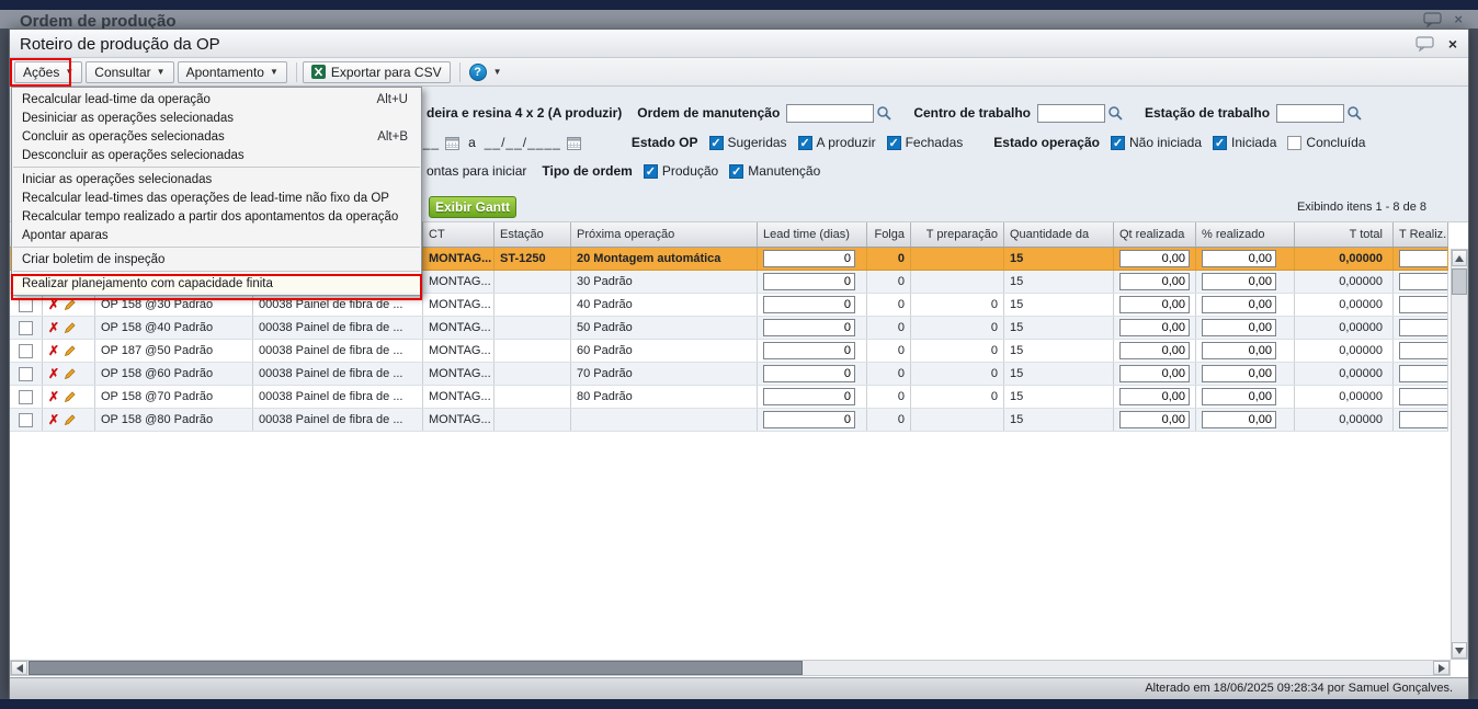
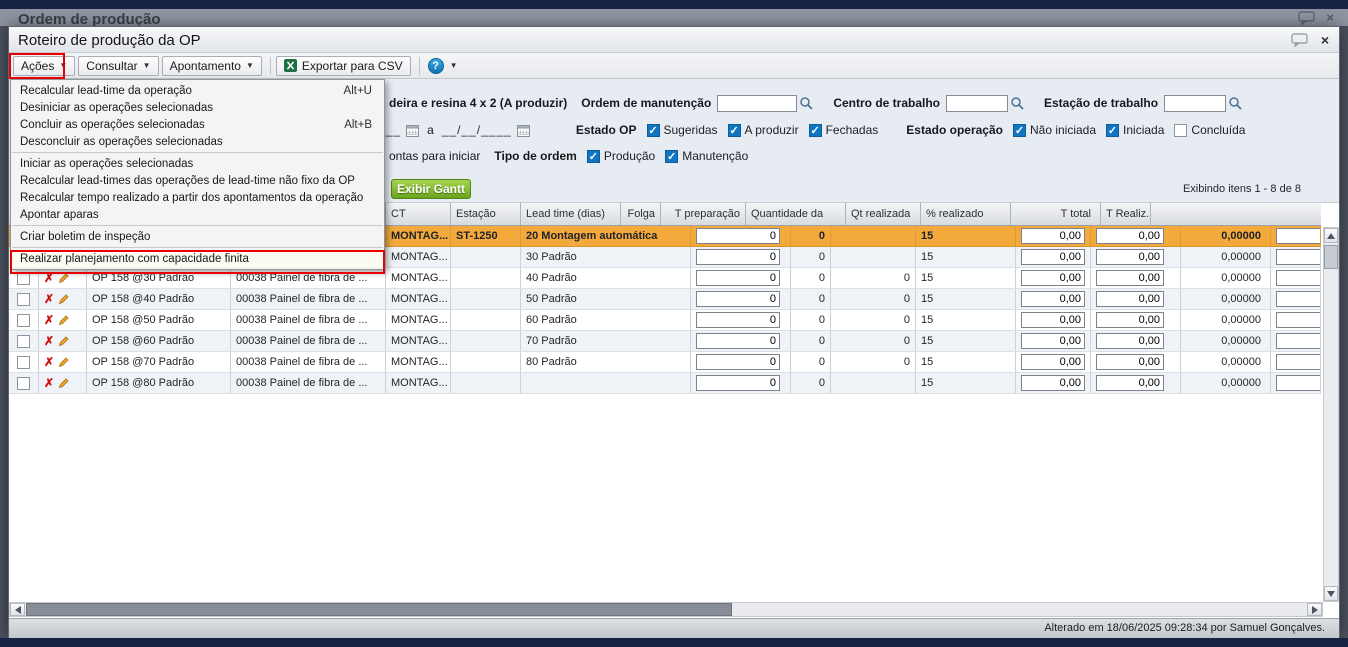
  Ordem de produção
  ×
  Roteiro de produção da OP
  ×
  Ações
  ▼
  Consultar
  ▼
  Apontamento
  ▼
  Exportar para CSV
  ?
  ▼
  deira e resina 4 x 2 (A produzir)
  Ordem de manutenção
  Centro de trabalho
  Estação de trabalho
  a
  __/__/____
  Estado OP
  Sugeridas
  A produzir
  Fechadas
  Estado operação
  Não iniciada
  Iniciada
  Concluída
  ontas para iniciar
  Tipo de ordem
  Produção
  Manutenção
  Exibir Gantt
  Exibindo itens 1 - 8 de 8
  CT
  Estação
- Próxima operação
  Lead time (dias)
  Folga
  T preparação
  Quantidade da
  Qt realizada
  % realizado
  T total
  T Realiz..
  MONTAG...
  ST-1250
  20 Montagem automática
  0
  0
  15
  0,00
  0,00
  0,00000
  MONTAG...
  30 Padrão
  0
  0
  15
  0,00
  0,00
  0,00000
  ✗
  OP 158 @30 Padrão
  00038 Painel de fibra de ...
  MONTAG...
  40 Padrão
  0
  0
  0
  15
  0,00
  0,00
  0,00000
  ✗
  OP 158 @40 Padrão
  00038 Painel de fibra de ...
  MONTAG...
  50 Padrão
  0
  0
  0
  15
  0,00
  0,00
  0,00000
  ✗
- OP 187 @50 Padrão
+ OP 158 @50 Padrão
  00038 Painel de fibra de ...
  MONTAG...
  60 Padrão
  0
  0
  0
  15
  0,00
  0,00
  0,00000
  ✗
  OP 158 @60 Padrão
  00038 Painel de fibra de ...
  MONTAG...
  70 Padrão
  0
  0
  0
  15
  0,00
  0,00
  0,00000
  ✗
  OP 158 @70 Padrão
  00038 Painel de fibra de ...
  MONTAG...
  80 Padrão
  0
  0
  0
  15
  0,00
  0,00
  0,00000
  ✗
  OP 158 @80 Padrão
  00038 Painel de fibra de ...
  MONTAG...
  0
  0
  15
  0,00
  0,00
  0,00000
  Alterado em 18/06/2025 09:28:34 por Samuel Gonçalves.
  Recalcular lead-time da operação
  Alt+U
  Desiniciar as operações selecionadas
  Concluir as operações selecionadas
  Alt+B
  Desconcluir as operações selecionadas
  Iniciar as operações selecionadas
  Recalcular lead-times das operações de lead-time não fixo da OP
  Recalcular tempo realizado a partir dos apontamentos da operação
  Apontar aparas
  Criar boletim de inspeção
  Realizar planejamento com capacidade finita
